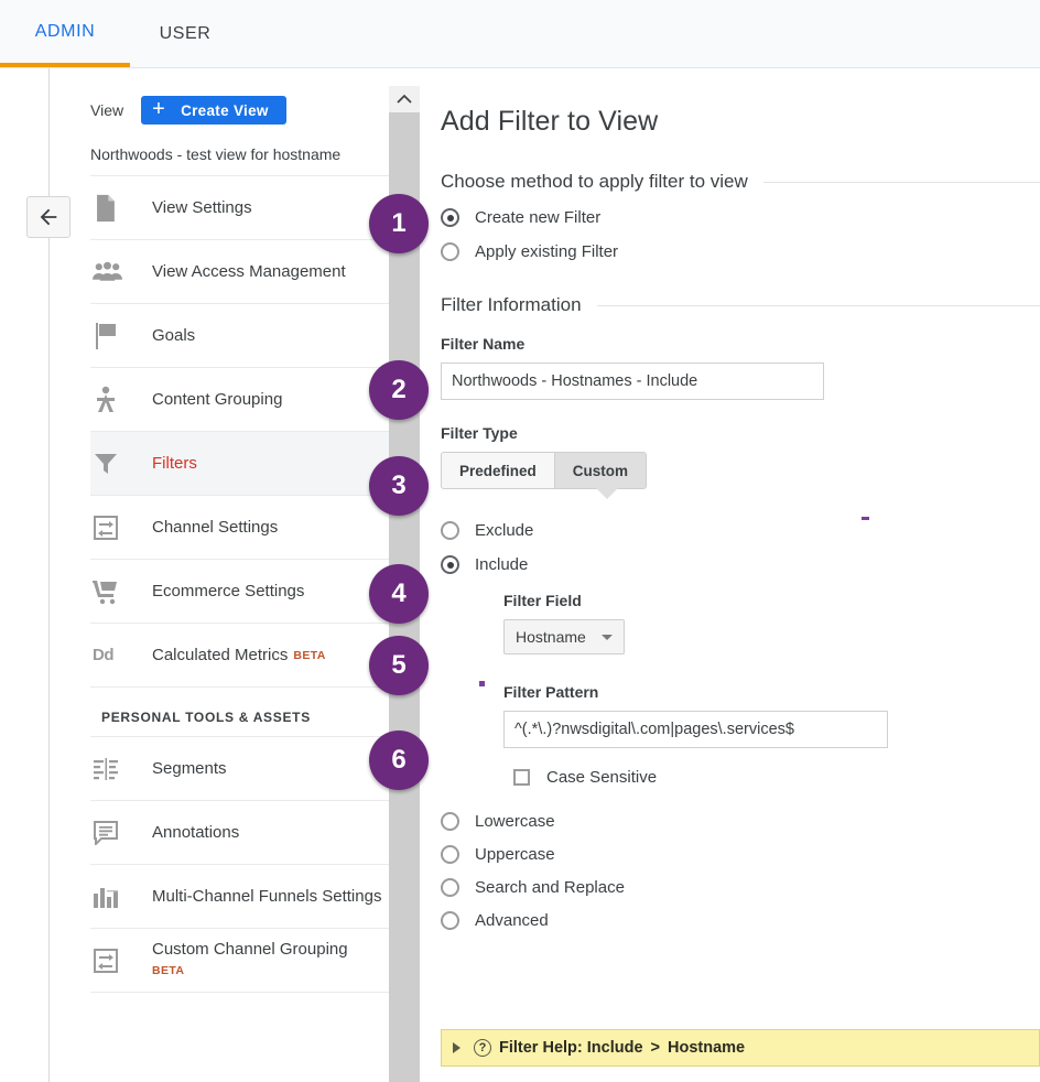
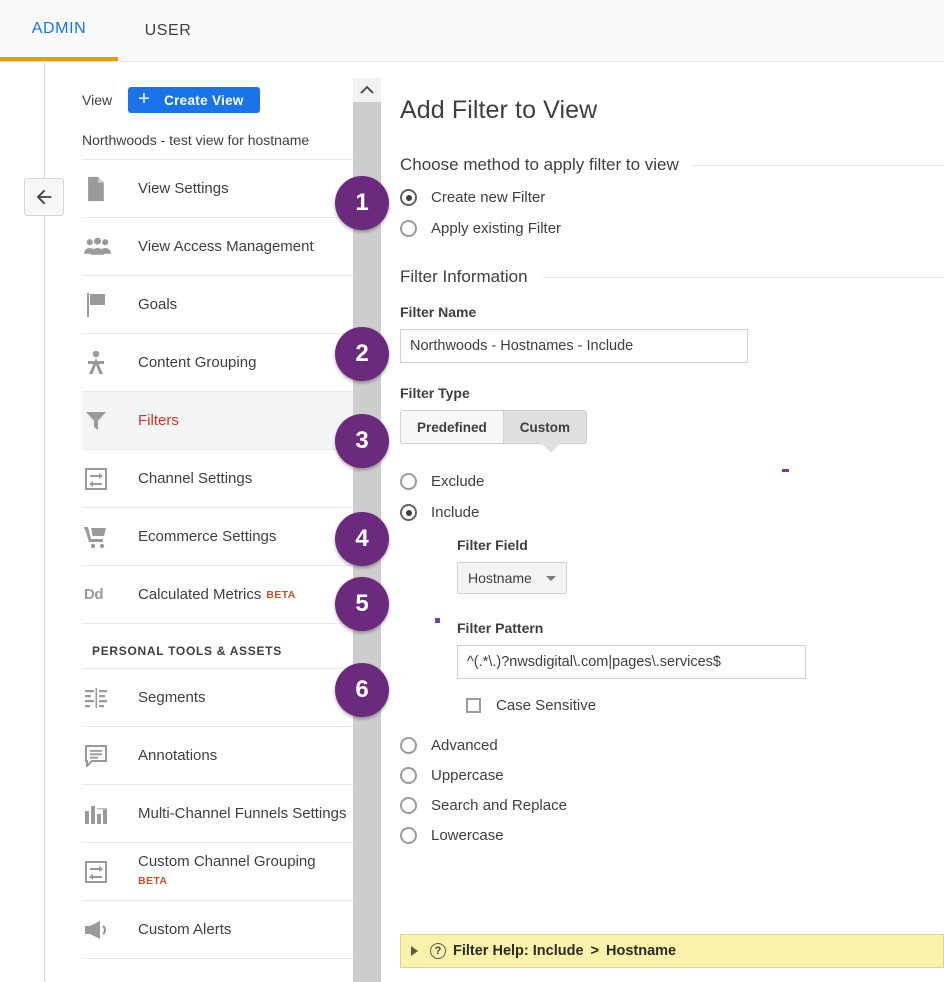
  ADMIN
  USER
  View
  +
  Create View
  Northwoods - test view for hostname
  View Settings
  View Access Management
  Goals
  Content Grouping
  Filters
  Channel Settings
  Ecommerce Settings
  Dd
  Calculated Metrics BETA
  PERSONAL TOOLS & ASSETS
  Segments
  Annotations
  Multi-Channel Funnels Settings
  Custom Channel Grouping
  BETA
+ Custom Alerts
  1
  2
  3
  4
  5
  6
  Add Filter to View
  Choose method to apply filter to view
  Create new Filter
  Apply existing Filter
  Filter Information
  Filter Name
  Northwoods - Hostnames - Include
  Filter Type
  Predefined
  Custom
  Exclude
  Include
  Filter Field
  Hostname
  Filter Pattern
  ^(.*\.)?nwsdigital\.com|pages\.services$
  Case Sensitive
- Lowercase
+ Advanced
  Uppercase
  Search and Replace
- Advanced
+ Lowercase
  ?
  Filter Help: Include
  >
  Hostname
